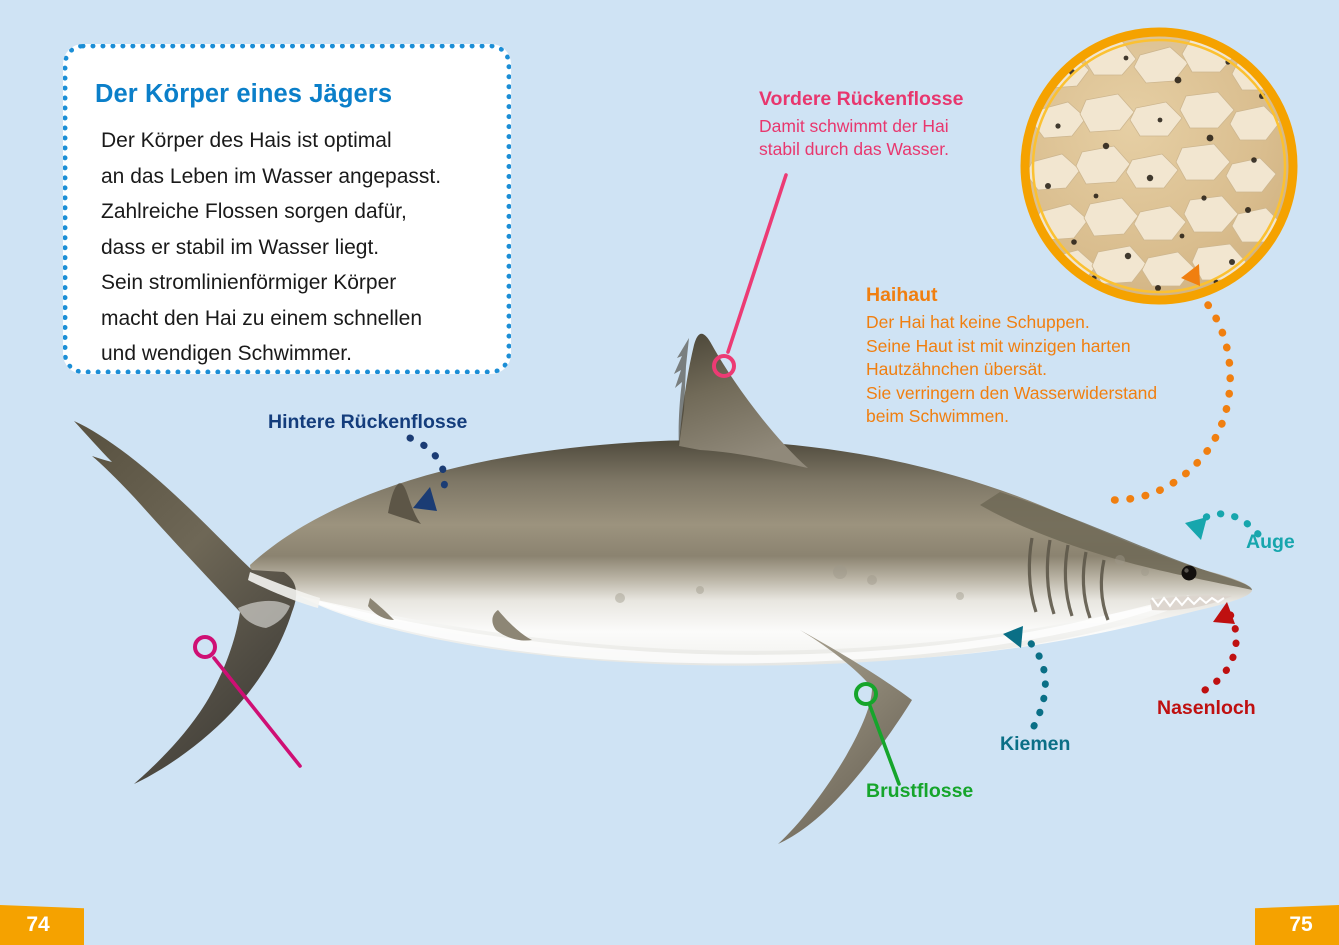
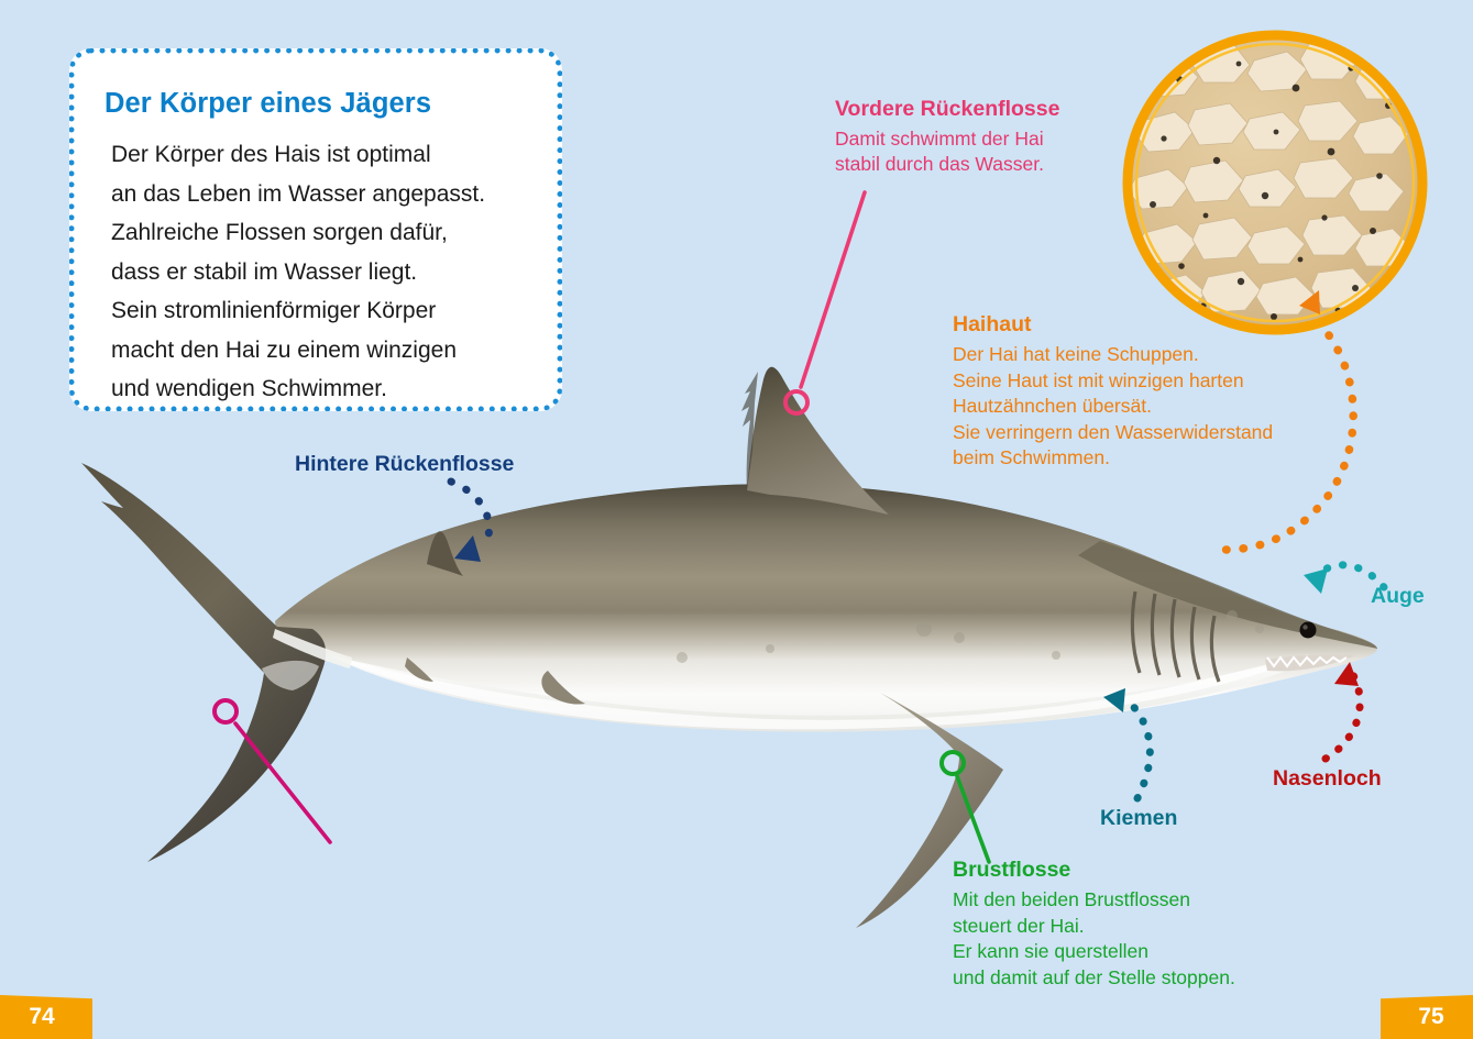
  Der Körper eines Jägers
  Der Körper des Hais ist optimal
  an das Leben im Wasser angepasst.
  Zahlreiche Flossen sorgen dafür,
  dass er stabil im Wasser liegt.
  Sein stromlinienförmiger Körper
- macht den Hai zu einem schnellen
+ macht den Hai zu einem winzigen
  und wendigen Schwimmer.
  Vordere Rückenflosse
  Damit schwimmt der Hai
  stabil durch das Wasser.
  Haihaut
  Der Hai hat keine Schuppen.
  Seine Haut ist mit winzigen harten
  Hautzähnchen übersät.
  Sie verringern den Wasserwiderstand
  beim Schwimmen.
  Brustflosse
+ Mit den beiden Brustflossen
+ steuert der Hai.
+ Er kann sie querstellen
+ und damit auf der Stelle stoppen.
  Hintere Rückenflosse
  Auge
  Kiemen
  Nasenloch
  74
  75
